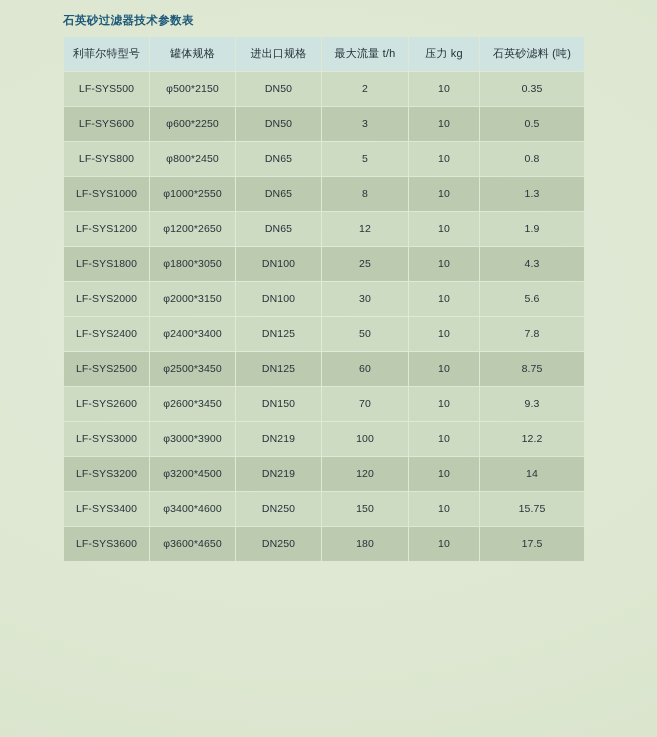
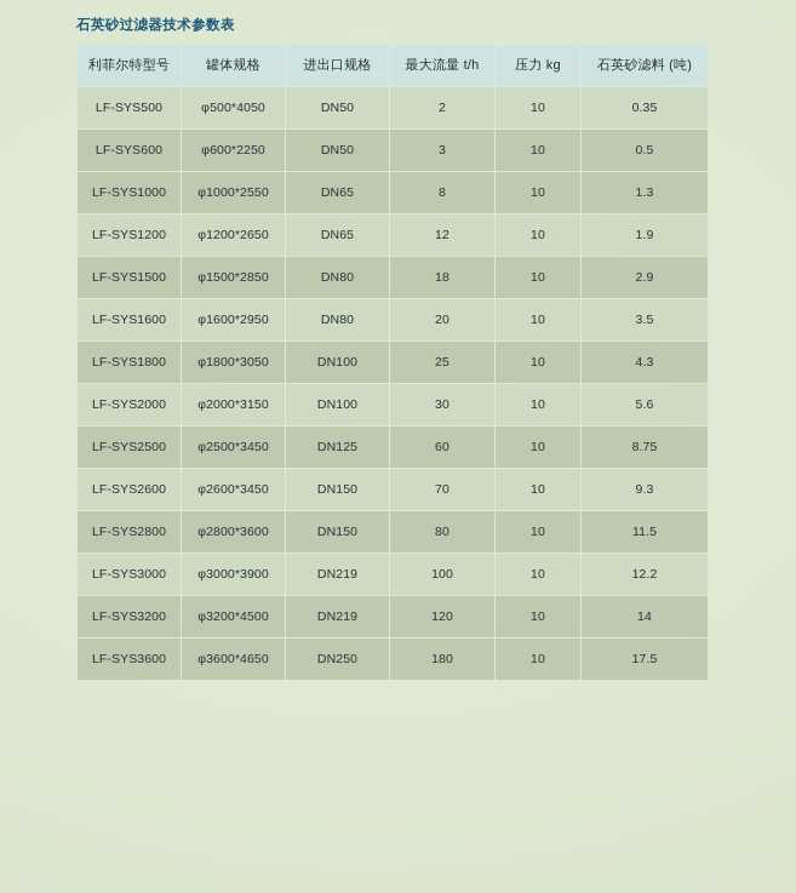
  石英砂过滤器技术参数表
  利菲尔特型号	罐体规格	进出口规格	最大流量 t/h	压力 kg	石英砂滤料 (吨)
- LF-SYS500	φ500*2150	DN50	2	10	0.35
+ LF-SYS500	φ500*4050	DN50	2	10	0.35
  LF-SYS600	φ600*2250	DN50	3	10	0.5
- LF-SYS800	φ800*2450	DN65	5	10	0.8
  LF-SYS1000	φ1000*2550	DN65	8	10	1.3
  LF-SYS1200	φ1200*2650	DN65	12	10	1.9
+ LF-SYS1500	φ1500*2850	DN80	18	10	2.9
+ LF-SYS1600	φ1600*2950	DN80	20	10	3.5
  LF-SYS1800	φ1800*3050	DN100	25	10	4.3
  LF-SYS2000	φ2000*3150	DN100	30	10	5.6
- LF-SYS2400	φ2400*3400	DN125	50	10	7.8
  LF-SYS2500	φ2500*3450	DN125	60	10	8.75
  LF-SYS2600	φ2600*3450	DN150	70	10	9.3
+ LF-SYS2800	φ2800*3600	DN150	80	10	11.5
  LF-SYS3000	φ3000*3900	DN219	100	10	12.2
  LF-SYS3200	φ3200*4500	DN219	120	10	14
- LF-SYS3400	φ3400*4600	DN250	150	10	15.75
  LF-SYS3600	φ3600*4650	DN250	180	10	17.5
